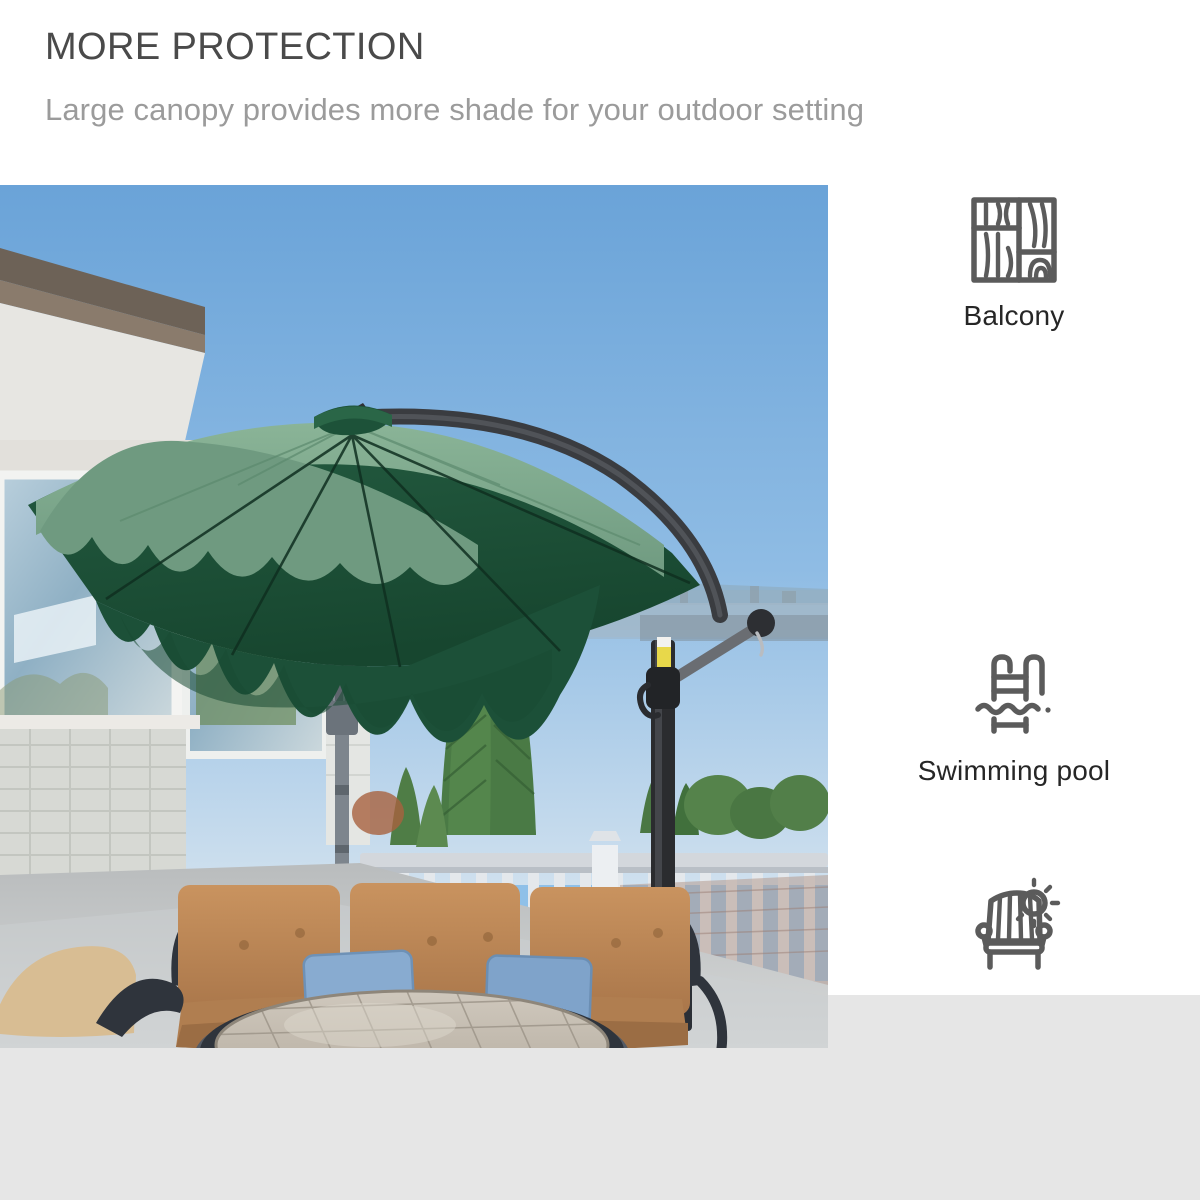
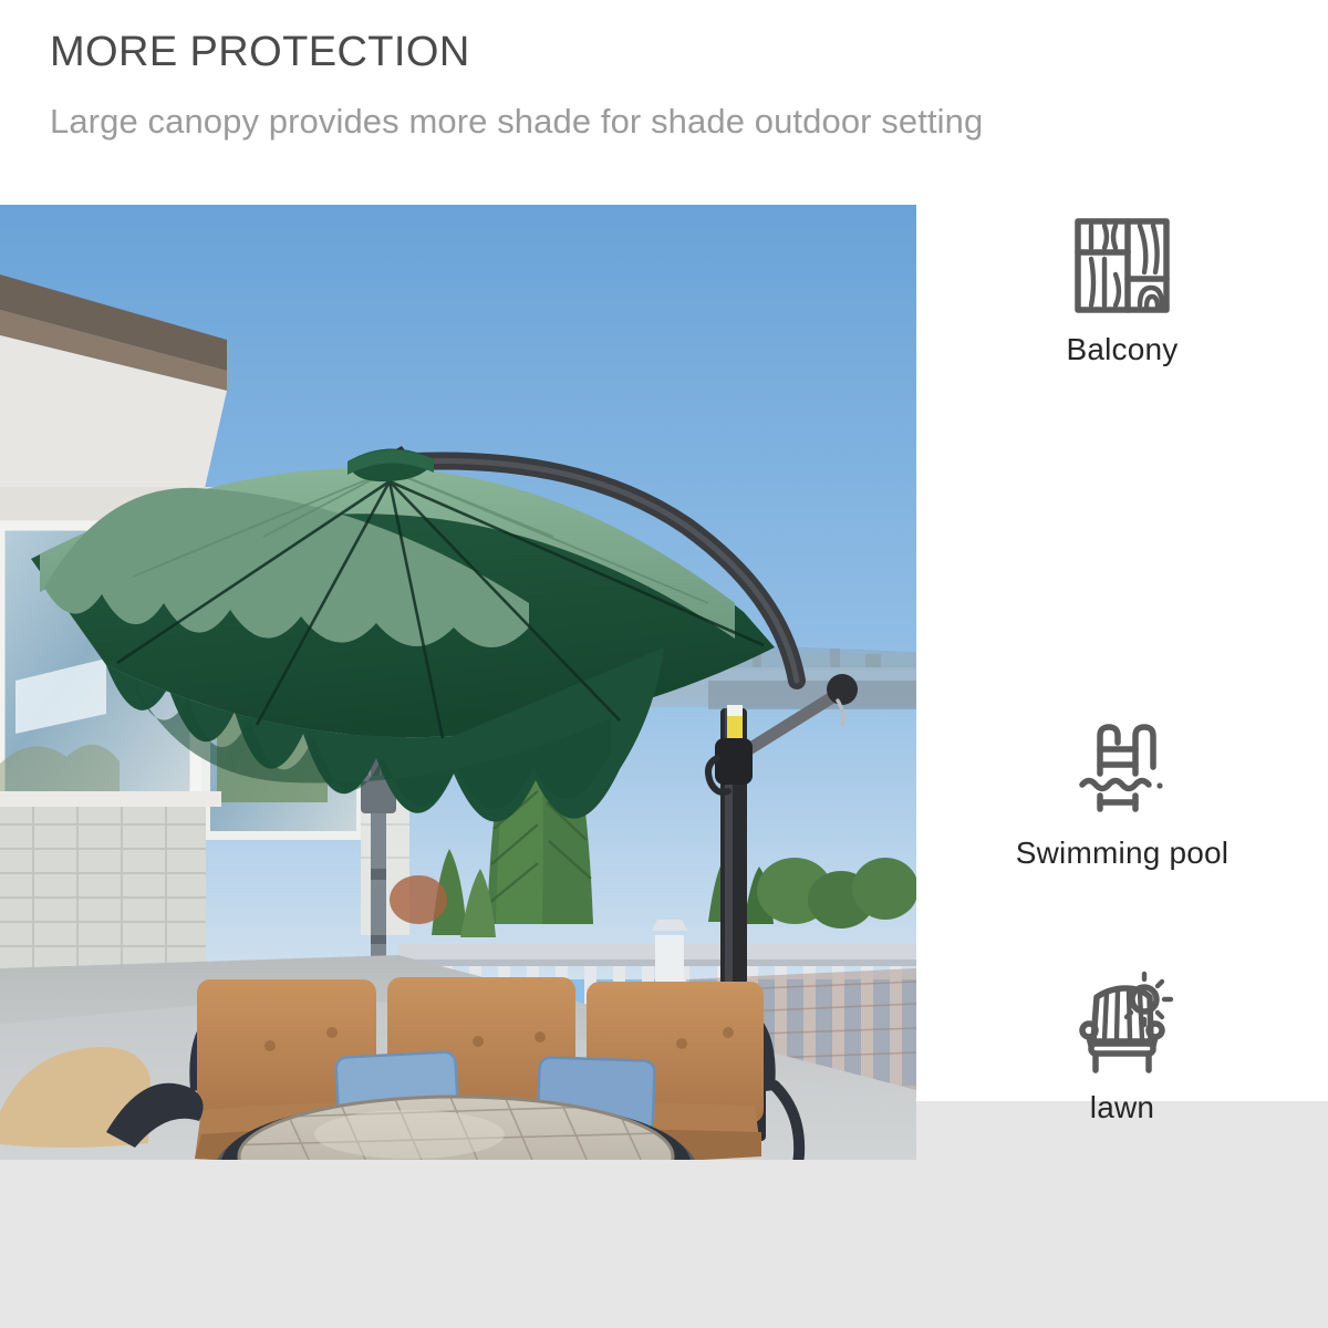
  MORE PROTECTION
- Large canopy provides more shade for your outdoor setting
+ Large canopy provides more shade for shade outdoor setting
  Balcony
  Swimming pool
+ lawn
